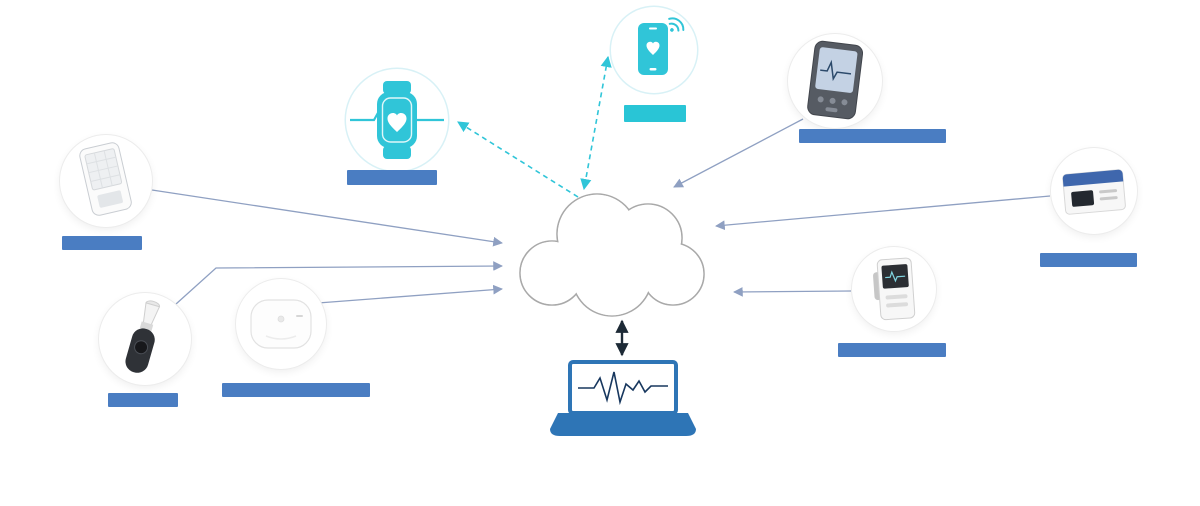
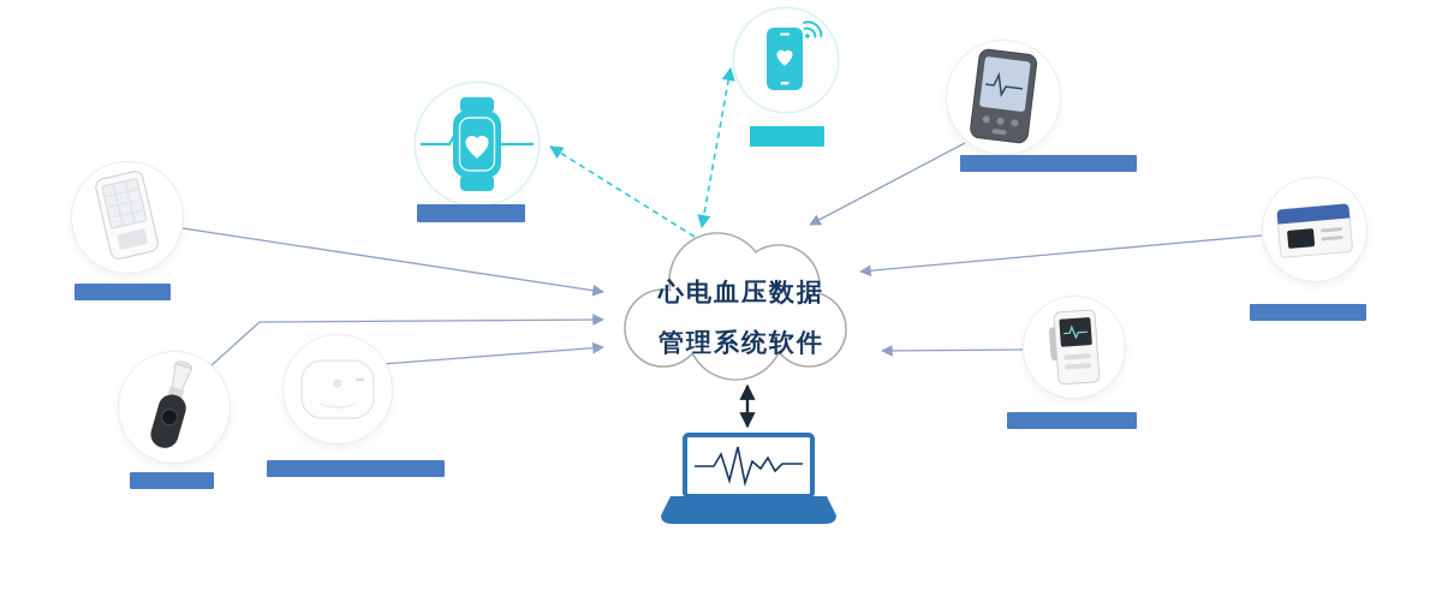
+ 心电血压数据
+ 管理系统软件
